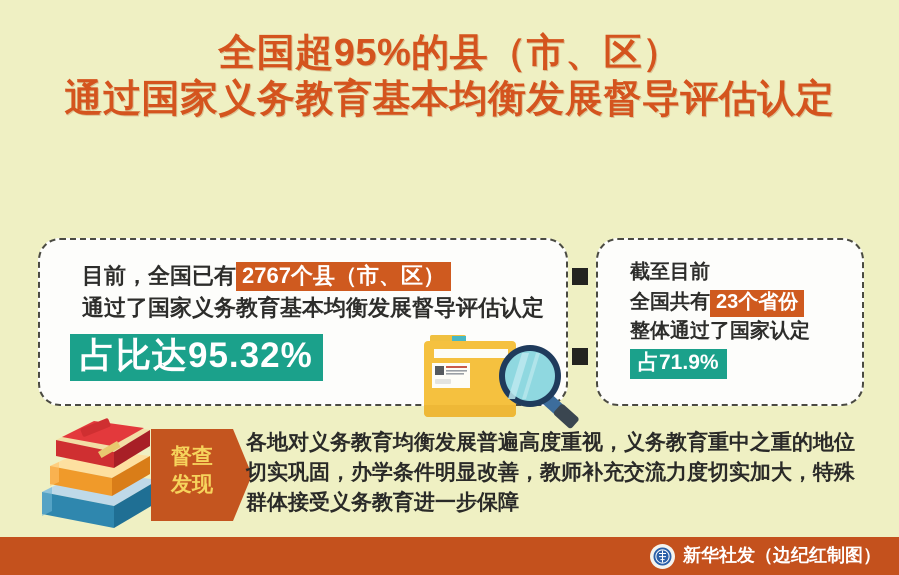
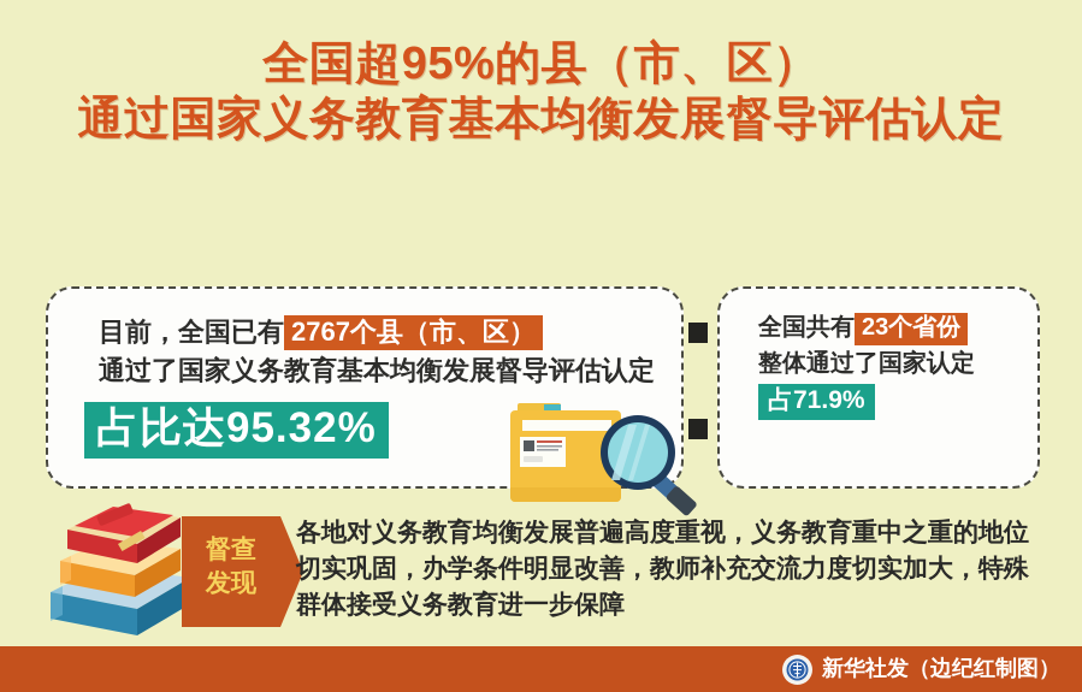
  全国超95%的县（市、区）
  通过国家义务教育基本均衡发展督导评估认定
  目前，全国已有 2767个县（市、区）
  通过了国家义务教育基本均衡发展督导评估认定
  占比达95.32%
- 截至目前
  全国共有 23个省份
  整体通过了国家认定
  占71.9%
  督查
  发现
  各地对义务教育均衡发展普遍高度重视，义务教育重中之重的地位切实巩固，办学条件明显改善，教师补充交流力度切实加大，特殊群体接受义务教育进一步保障
  新华社发（边纪红制图）
